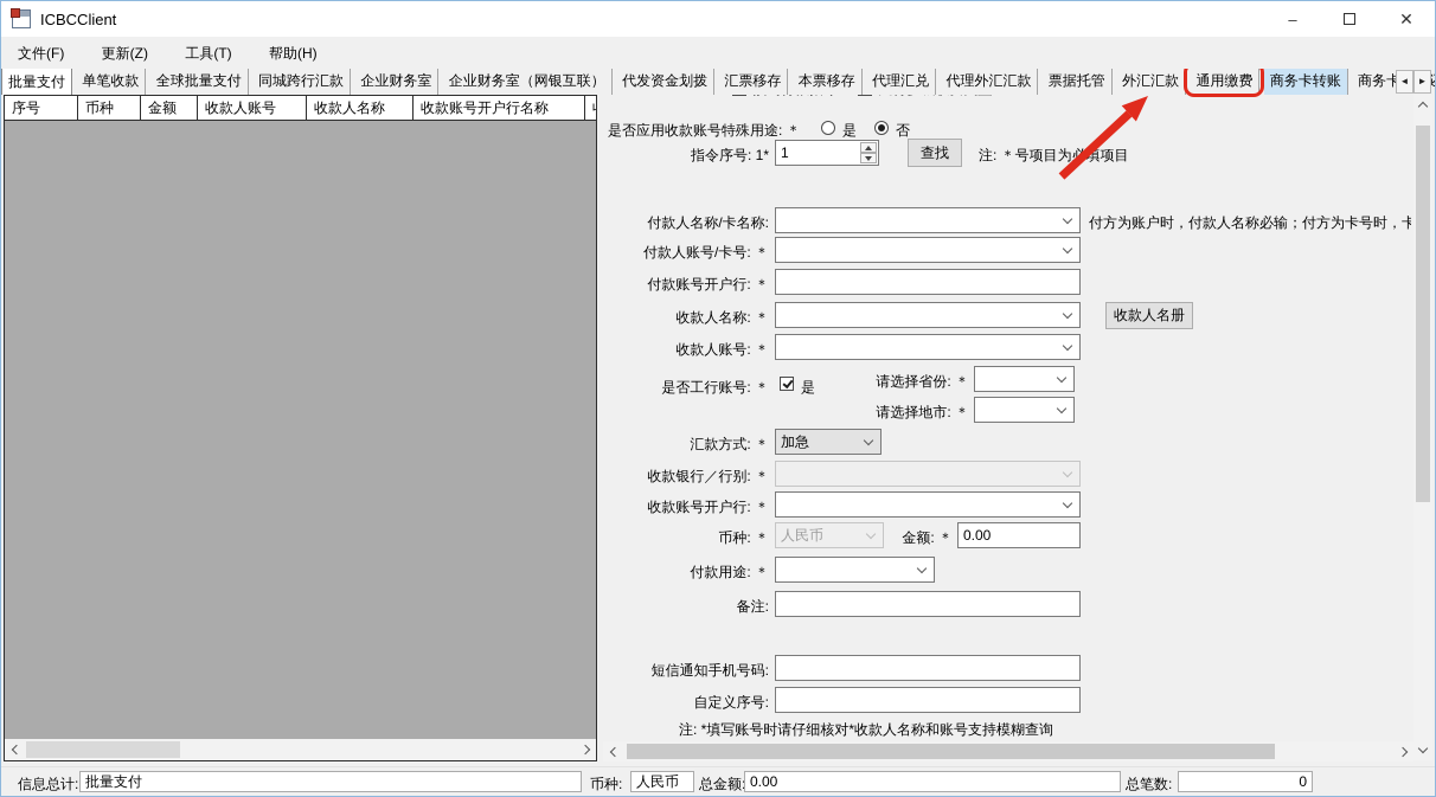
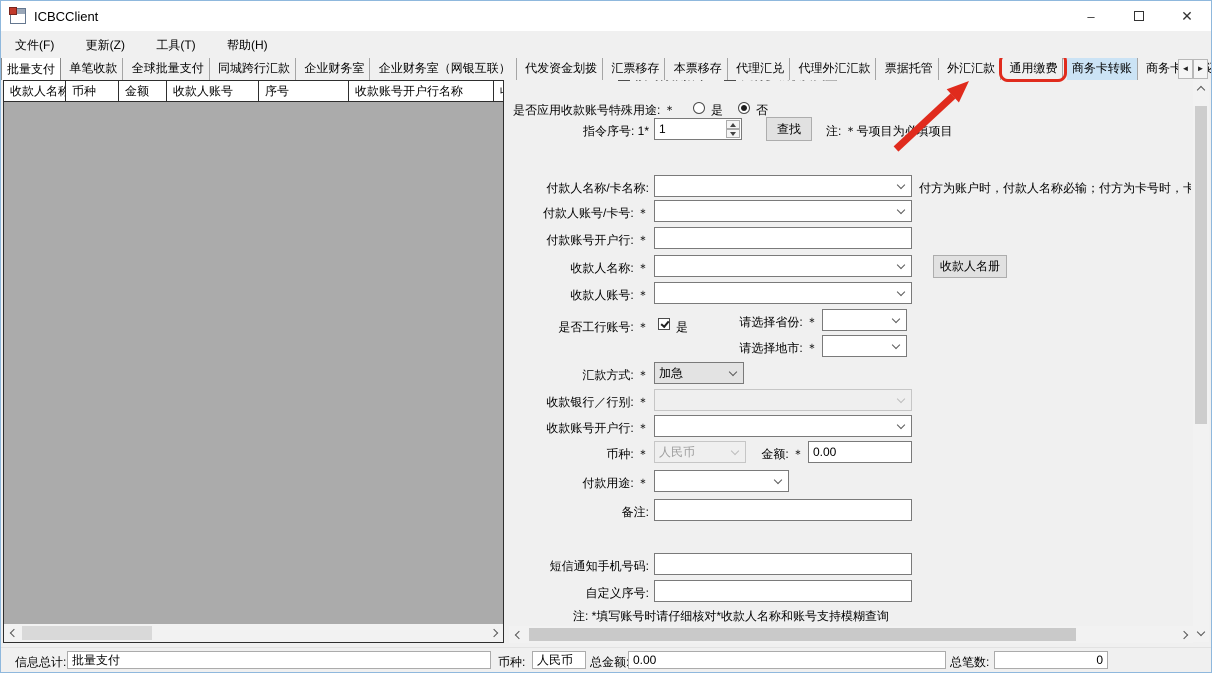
  ICBCClient
  –
  ✕
  文件(F) 更新(Z) 工具(T) 帮助(H)
  批量支付 单笔收款 全球批量支付 同城跨行汇款 企业财务室 企业财务室（网银互联） 代发资金划拨 汇票移存 本票移存 代理汇兑 代理外汇汇款 票据托管 外汇汇款 通用缴费 商务卡转账 商务卡
  ◄ ►
- 序号
+ 收款人名称
  币种
  金额
  收款人账号
- 收款人名称
+ 序号
  收款账号开户行名称
  是否应用收款账号特殊用途: ＊
  是
  否
  指令序号: 1*
  1
  查找
  注: ＊号项目为填项目
  付款人名称/卡名称:
  付方为账户时，付款人名称必输；付方为卡号时，卡
  付款人账号/卡号: ＊
  付款账号开户行: ＊
  收款人名称: ＊
  收款人名册
  收款人账号: ＊
  是否工行账号: ＊
  是
  请选择省份: ＊
  请选择地市: ＊
  汇款方式: ＊
  加急
  收款银行／行别: ＊
  收款账号开户行: ＊
  币种: ＊
  人民币
  金额: ＊
  0.00
  付款用途: ＊
  备注:
  短信通知手机号码:
  自定义序号:
  注: *填写账号时请仔细核对*收款人名称和账号支持模糊查询
  信息总计:
  批量支付
  币种:
  人民币
  总金额
  0.00
  总笔数:
  0
